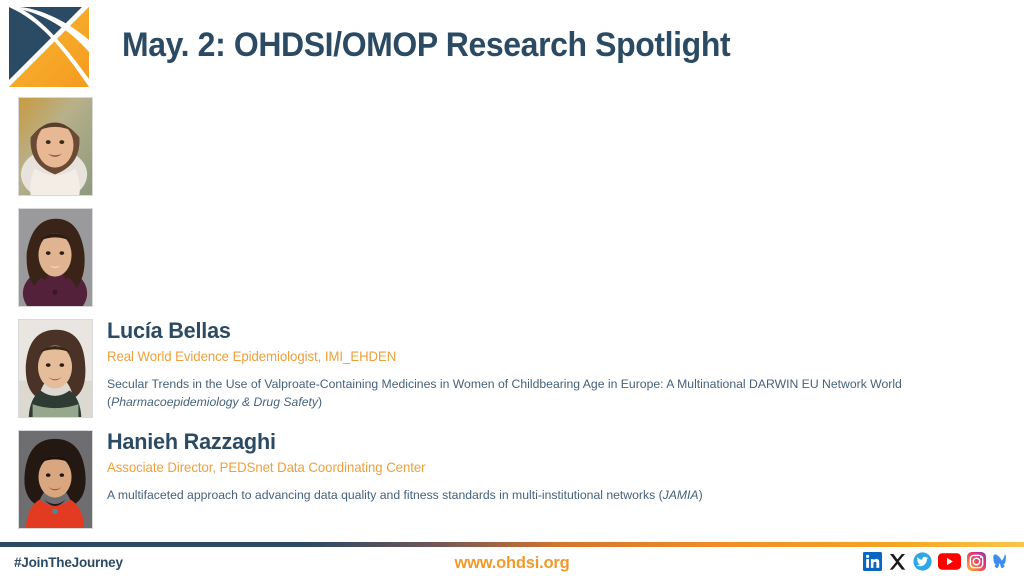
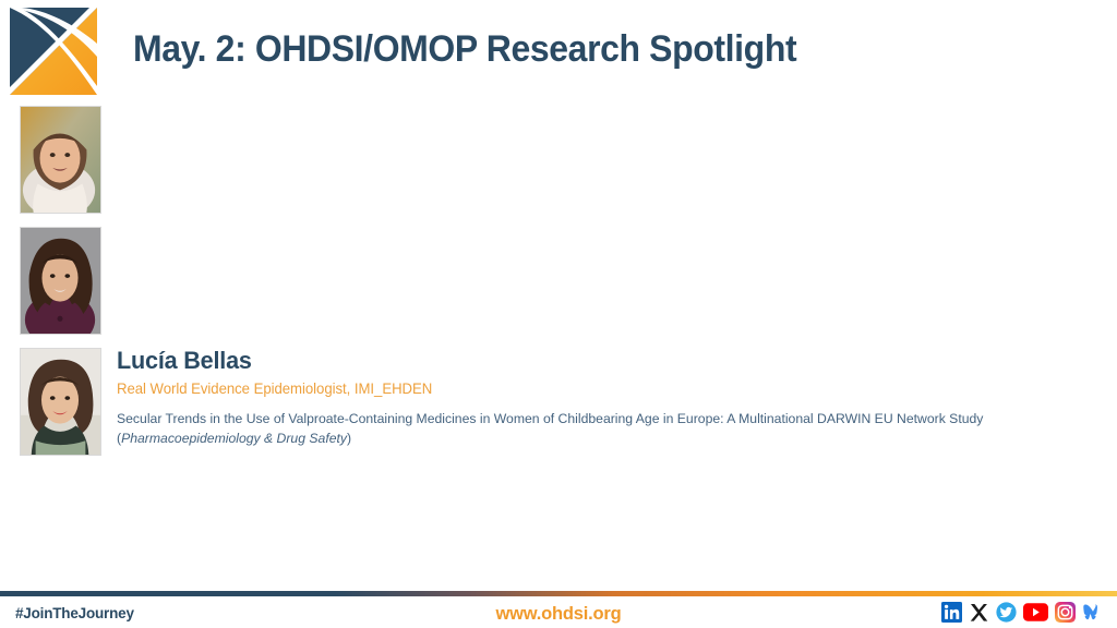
  May. 2: OHDSI/OMOP Research Spotlight
  Lucía Bellas
  Real World Evidence Epidemiologist, IMI_EHDEN
- Secular Trends in the Use of Valproate-Containing Medicines in Women of Childbearing Age in Europe: A Multinational DARWIN EU Network World (Pharmacoepidemiology & Drug Safety)
+ Secular Trends in the Use of Valproate-Containing Medicines in Women of Childbearing Age in Europe: A Multinational DARWIN EU Network Study (Pharmacoepidemiology & Drug Safety)
- Hanieh Razzaghi
- Associate Director, PEDSnet Data Coordinating Center
- A multifaceted approach to advancing data quality and fitness standards in multi-institutional networks (JAMIA)
  #JoinTheJourney
  www.ohdsi.org
